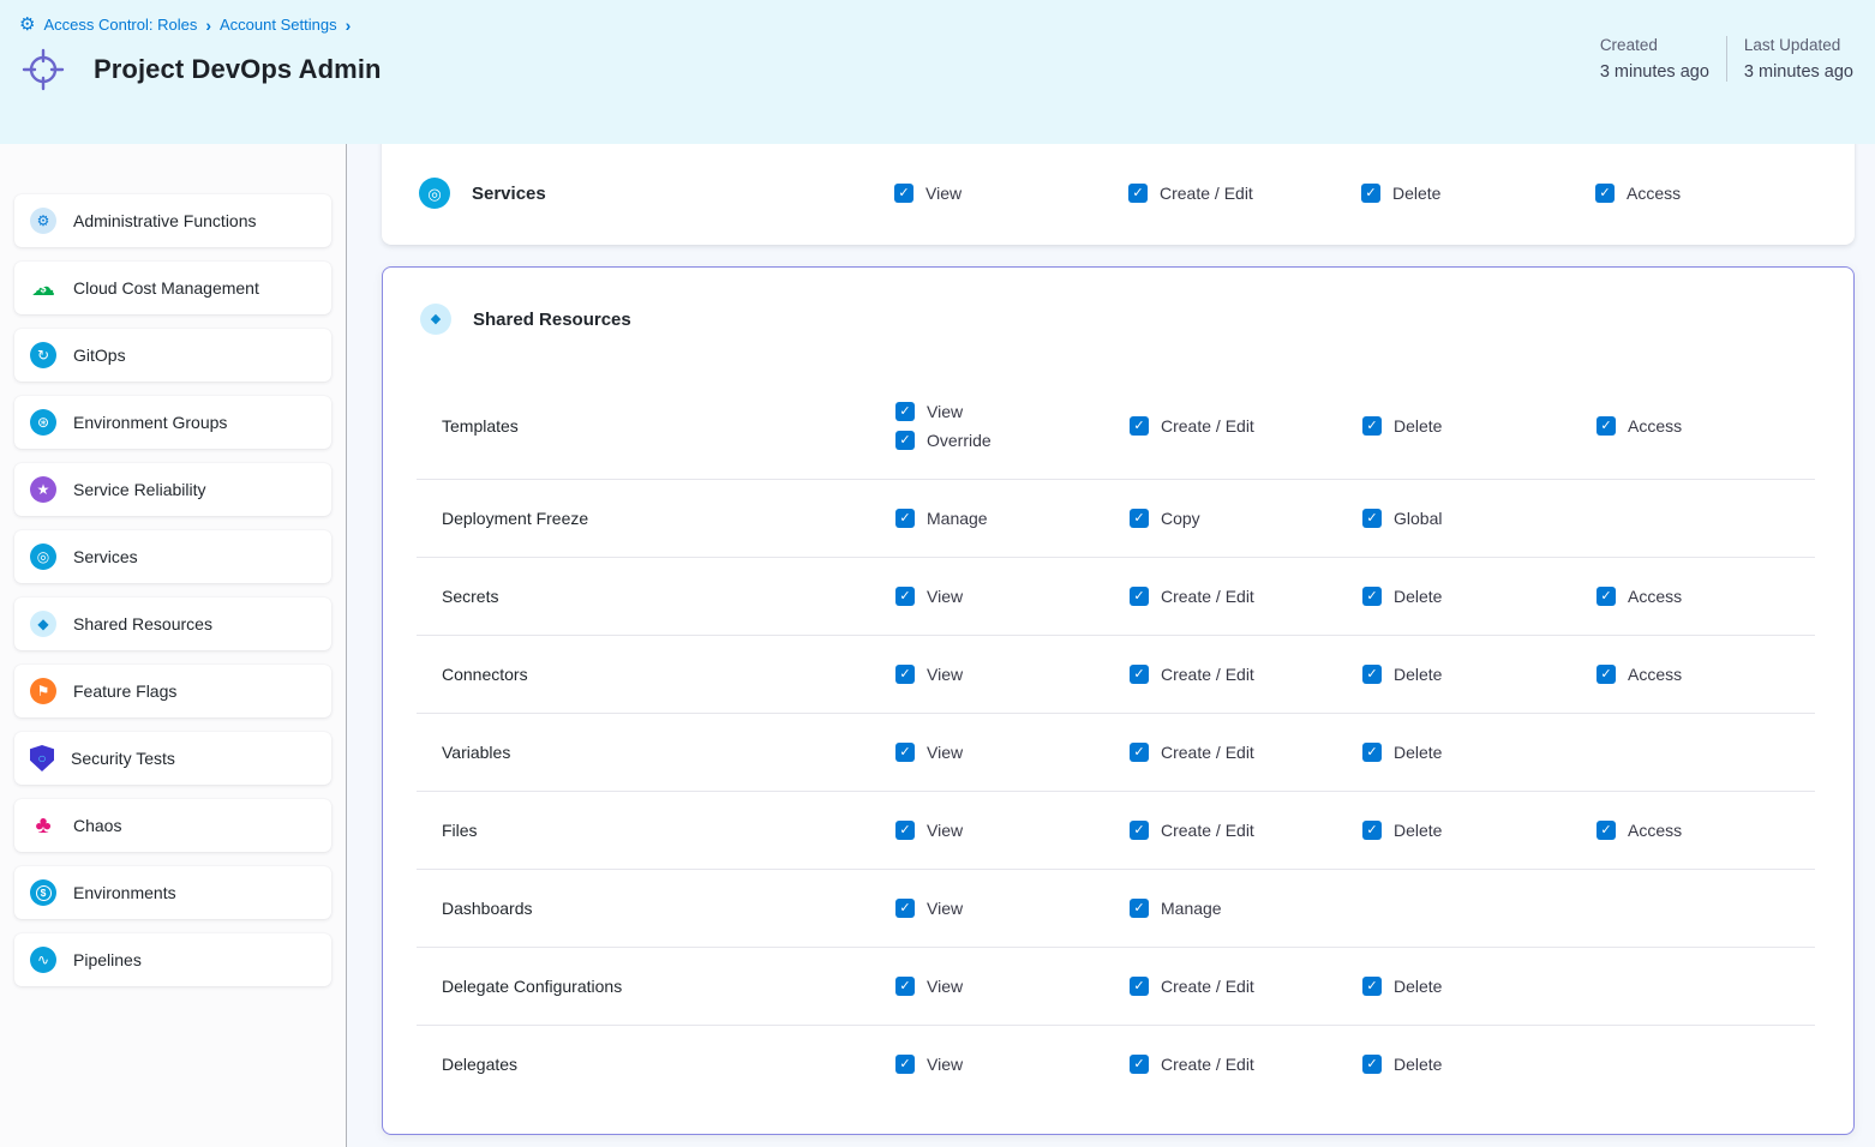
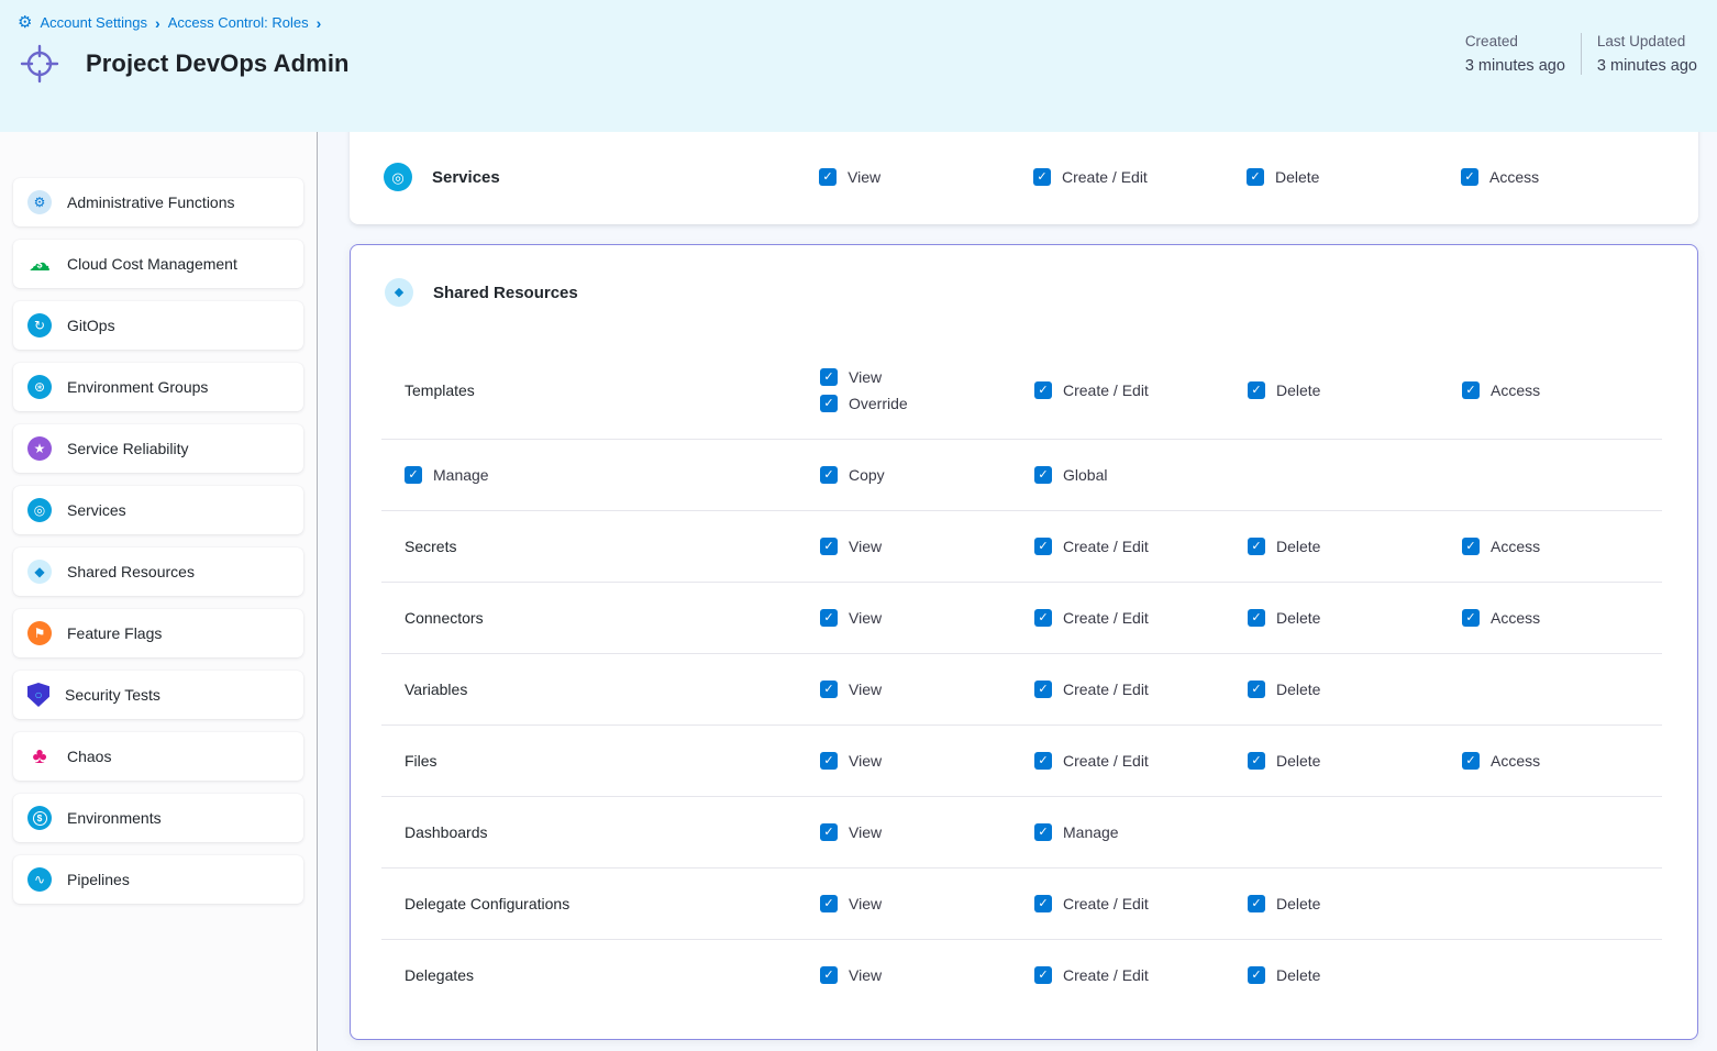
  ⚙
- Access Control: Roles
+ Account Settings
  ›
- Account Settings
+ Access Control: Roles
  ›
  Project DevOps Admin
  Created
  3 minutes ago
  Last Updated
  3 minutes ago
  ⚙
  Administrative Functions
  ☁
  $
  Cloud Cost Management
  ↻
  GitOps
  ⊛
  Environment Groups
  ★
  Service Reliability
  ◎
  Services
  ◆
  Shared Resources
  ⚑
  Feature Flags
  ○
  Security Tests
  ♣
  Chaos
  $
  Environments
  ∿
  Pipelines
  ◎
  Services
  ✓
  View
  ✓
  Create / Edit
  ✓
  Delete
  ✓
  Access
  ◆
  Shared Resources
  Templates
  ✓
  View
  ✓
  Override
  ✓
  Create / Edit
  ✓
  Delete
  ✓
  Access
- Deployment Freeze
  ✓
  Manage
  ✓
  Copy
  ✓
  Global
  Secrets
  ✓
  View
  ✓
  Create / Edit
  ✓
  Delete
  ✓
  Access
  Connectors
  ✓
  View
  ✓
  Create / Edit
  ✓
  Delete
  ✓
  Access
  Variables
  ✓
  View
  ✓
  Create / Edit
  ✓
  Delete
  Files
  ✓
  View
  ✓
  Create / Edit
  ✓
  Delete
  ✓
  Access
  Dashboards
  ✓
  View
  ✓
  Manage
  Delegate Configurations
  ✓
  View
  ✓
  Create / Edit
  ✓
  Delete
  Delegates
  ✓
  View
  ✓
  Create / Edit
  ✓
  Delete
